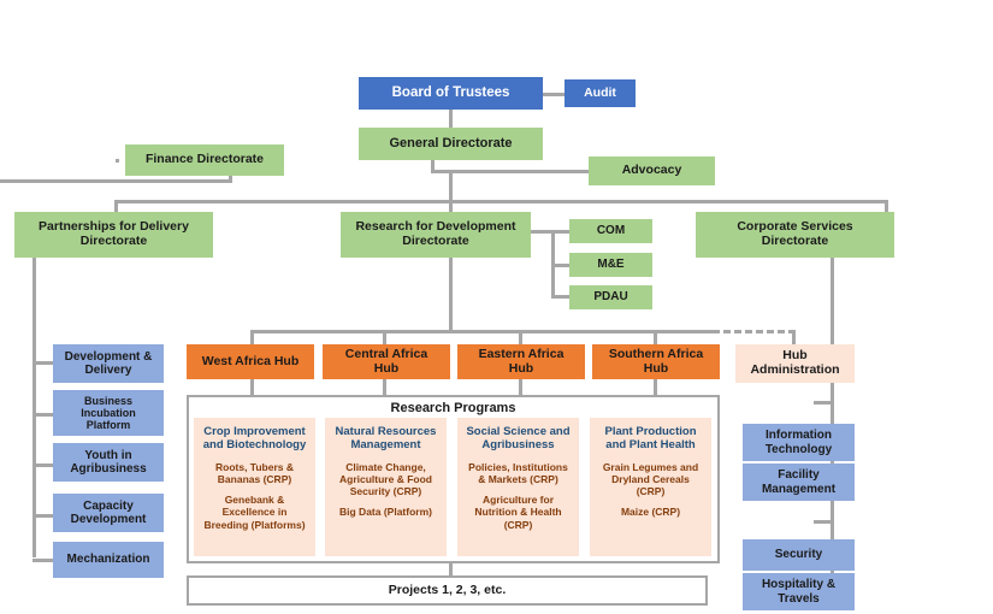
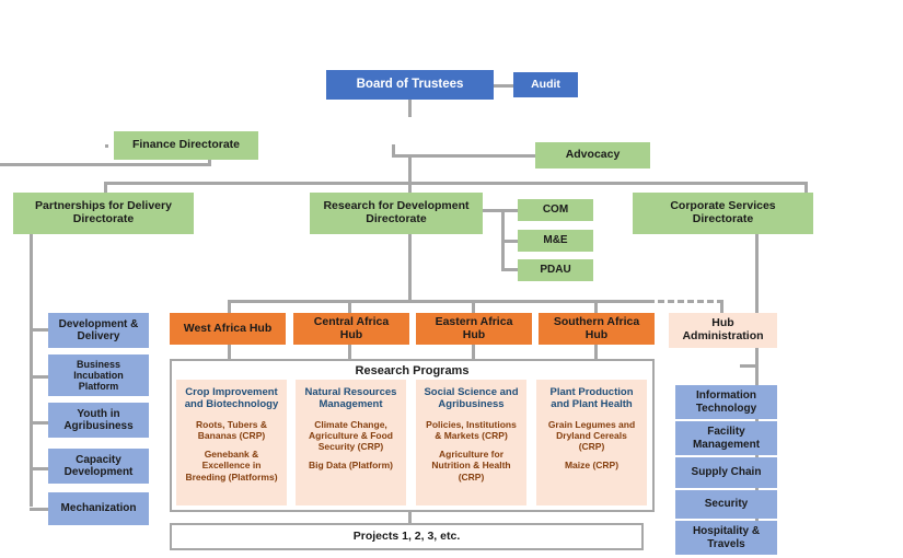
  Board of Trustees
  Audit
- General Directorate
  Finance Directorate
  Advocacy
  Partnerships for Delivery
  Directorate
  Research for Development
  Directorate
  Corporate Services
  Directorate
  COM
  M&E
  PDAU
  Development &
  Delivery
  Business
  Incubation
  Platform
  Youth in
  Agribusiness
  Capacity
  Development
  Mechanization
  West Africa Hub
  Central Africa
  Hub
  Eastern Africa
  Hub
  Southern Africa
  Hub
  Research Programs
  Crop Improvement
  and Biotechnology
  Roots, Tubers &
  Bananas (CRP)
  Genebank &
  Excellence in
  Breeding (Platforms)
  Natural Resources
  Management
  Climate Change,
  Agriculture & Food
  Security (CRP)
  Big Data (Platform)
  Social Science and
  Agribusiness
  Policies, Institutions
  & Markets (CRP)
  Agriculture for
  Nutrition & Health
  (CRP)
  Plant Production
  and Plant Health
  Grain Legumes and
  Dryland Cereals
  (CRP)
  Maize (CRP)
  Projects 1, 2, 3, etc.
  Hub
  Administration
  Information
  Technology
  Facility
  Management
+ Supply Chain
  Security
  Hospitality &
  Travels
